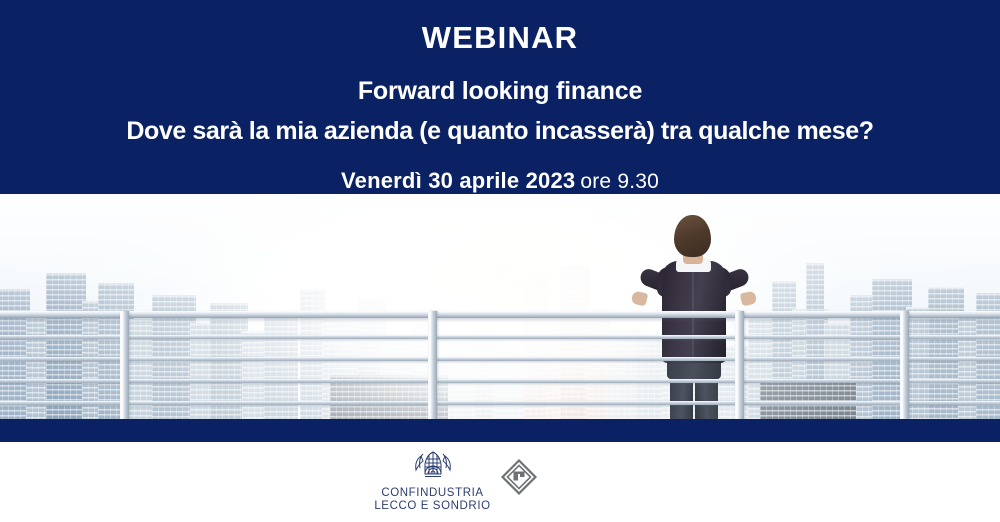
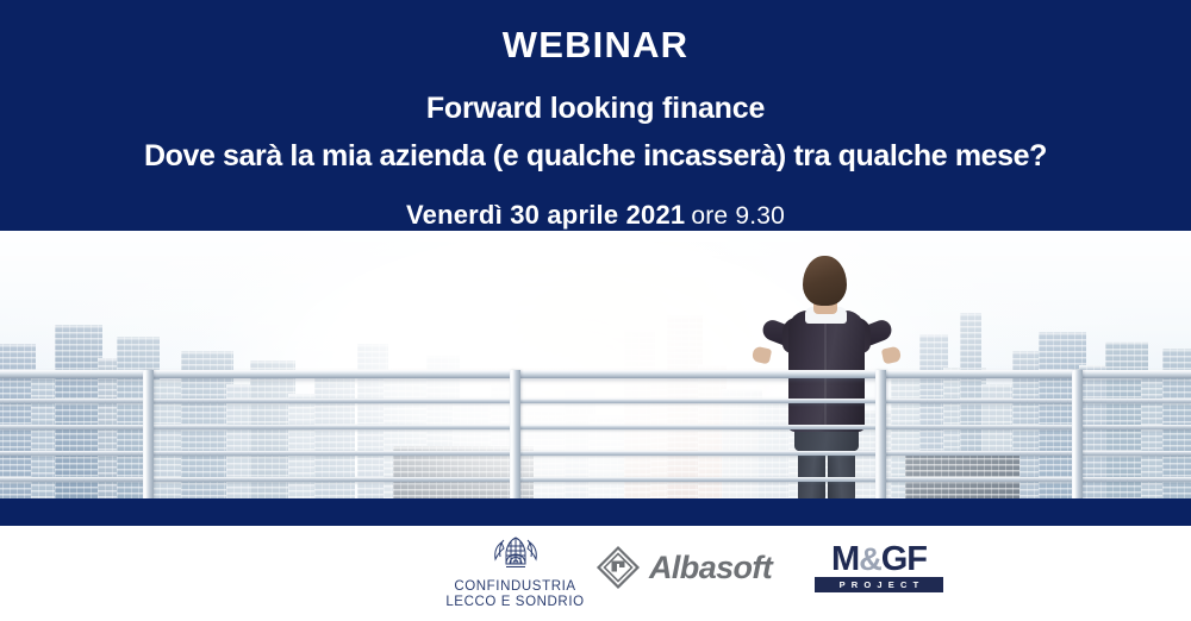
  WEBINAR
  Forward looking finance
- Dove sarà la mia azienda (e quanto incasserà) tra qualche mese?
+ Dove sarà la mia azienda (e qualche incasserà) tra qualche mese?
- Venerdì 30 aprile 2023 ore 9.30
+ Venerdì 30 aprile 2021 ore 9.30
  CONFINDUSTRIA
  LECCO E SONDRIO
+ Albasoft
+ M&GF
+ PROJECT
